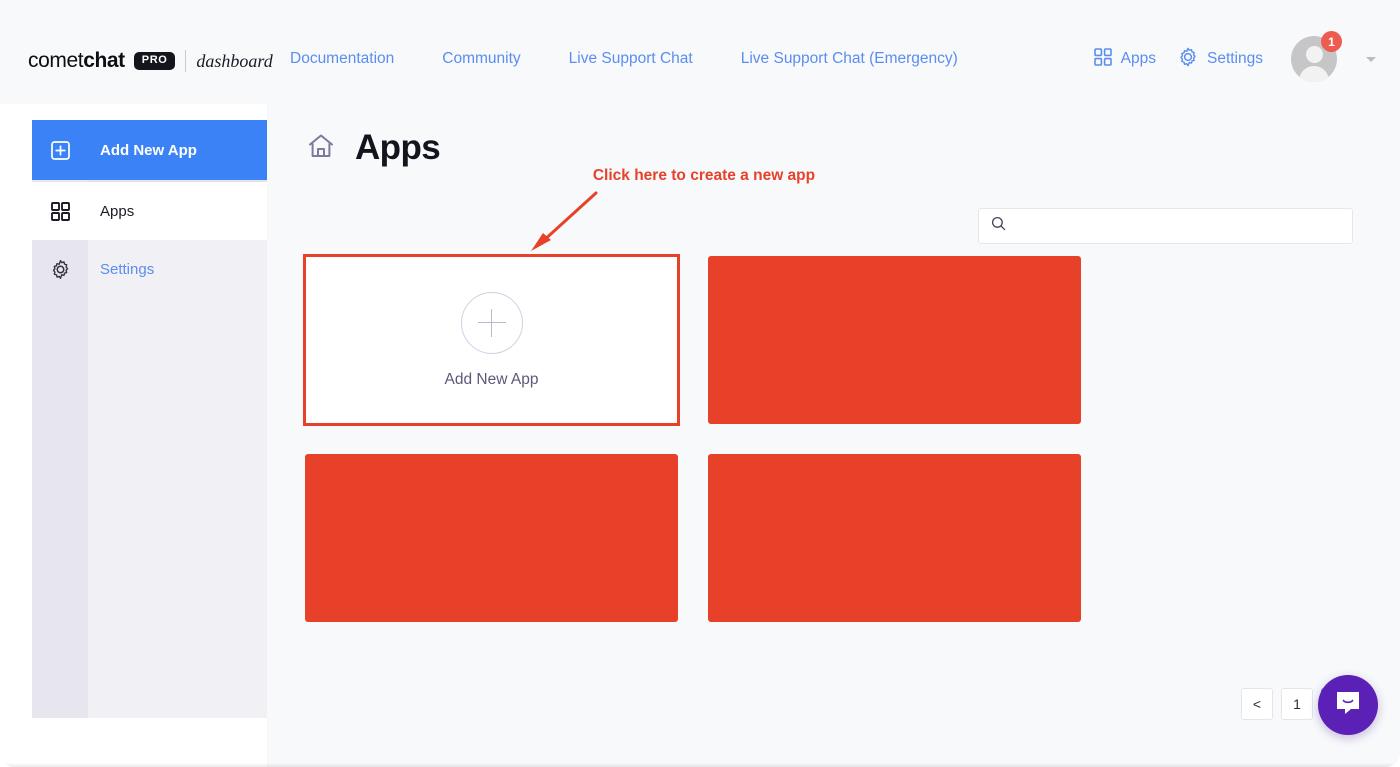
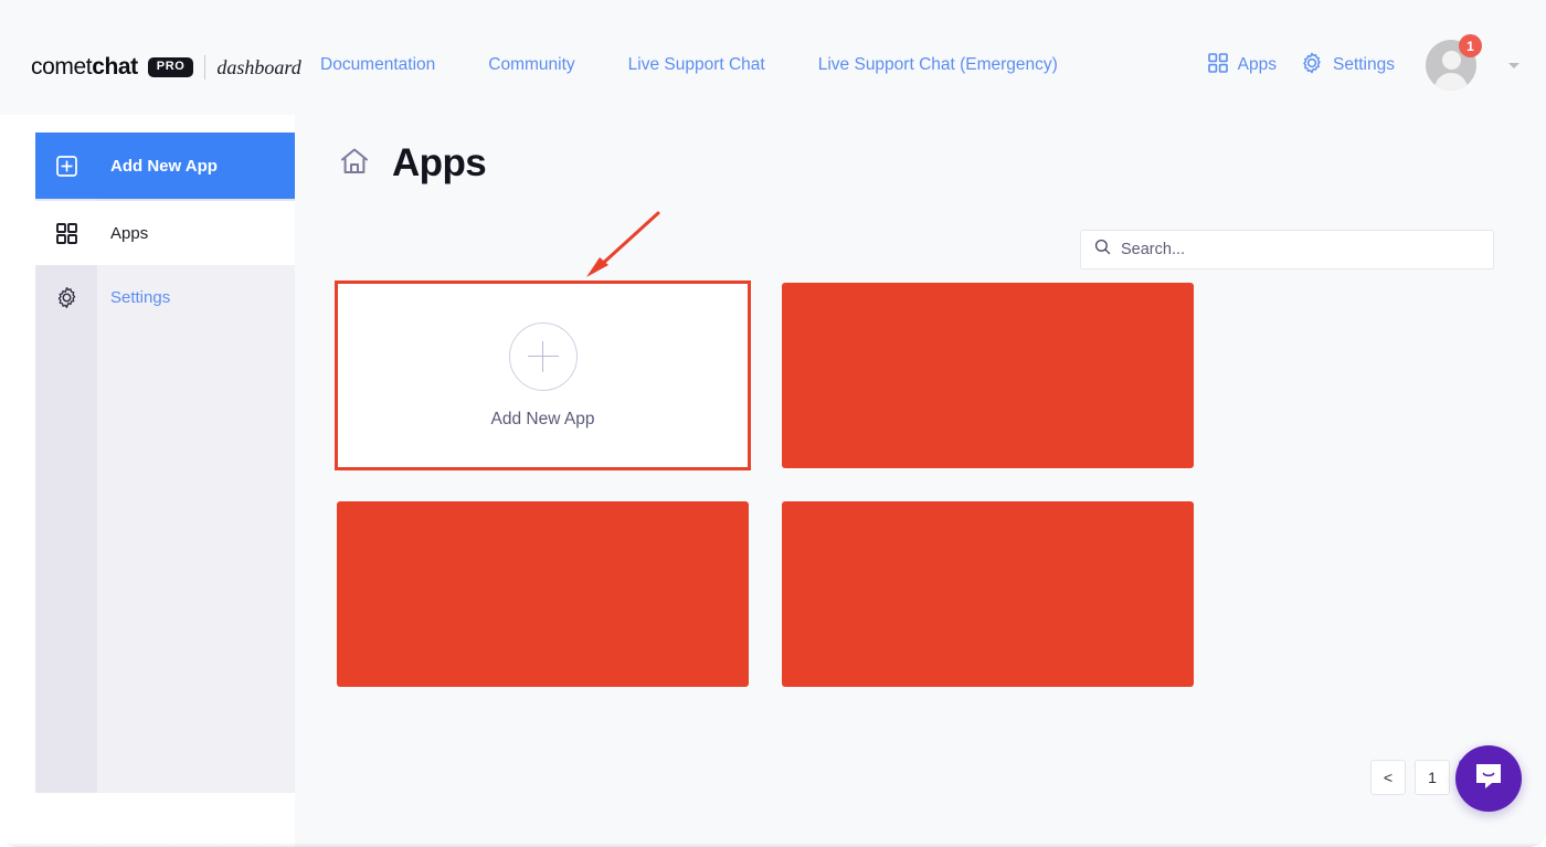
  comet
  chat
  PRO
  dashboard
  Documentation
  Community
  Live Support Chat
  Live Support Chat (Emergency)
  Apps
  Settings
  1
  Add New App
  Apps
  Settings
  Apps
+ Search...
  Add New App
  <
  1
- Click here to create a new app
